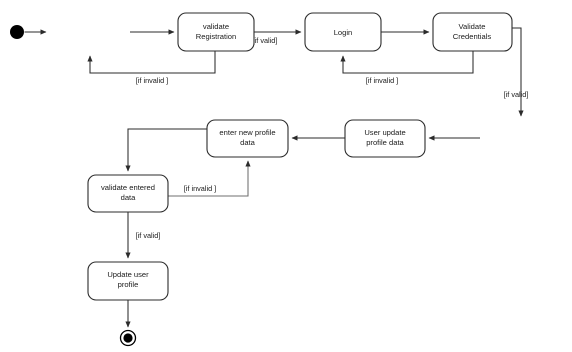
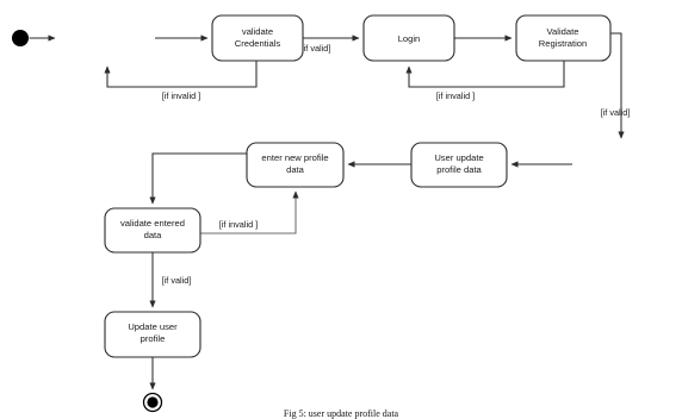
  [if invalid ]
  if valid]
  [if invalid ]
  [if valid]
  [if invalid ]
  [if valid]
  validate
- Registration
+ Credentials
  Login
  Validate
- Credentials
+ Registration
  User update
  profile data
  enter new profile
  data
  validate entered
  data
  Update user
  profile
+ Fig 5: user update profile data
